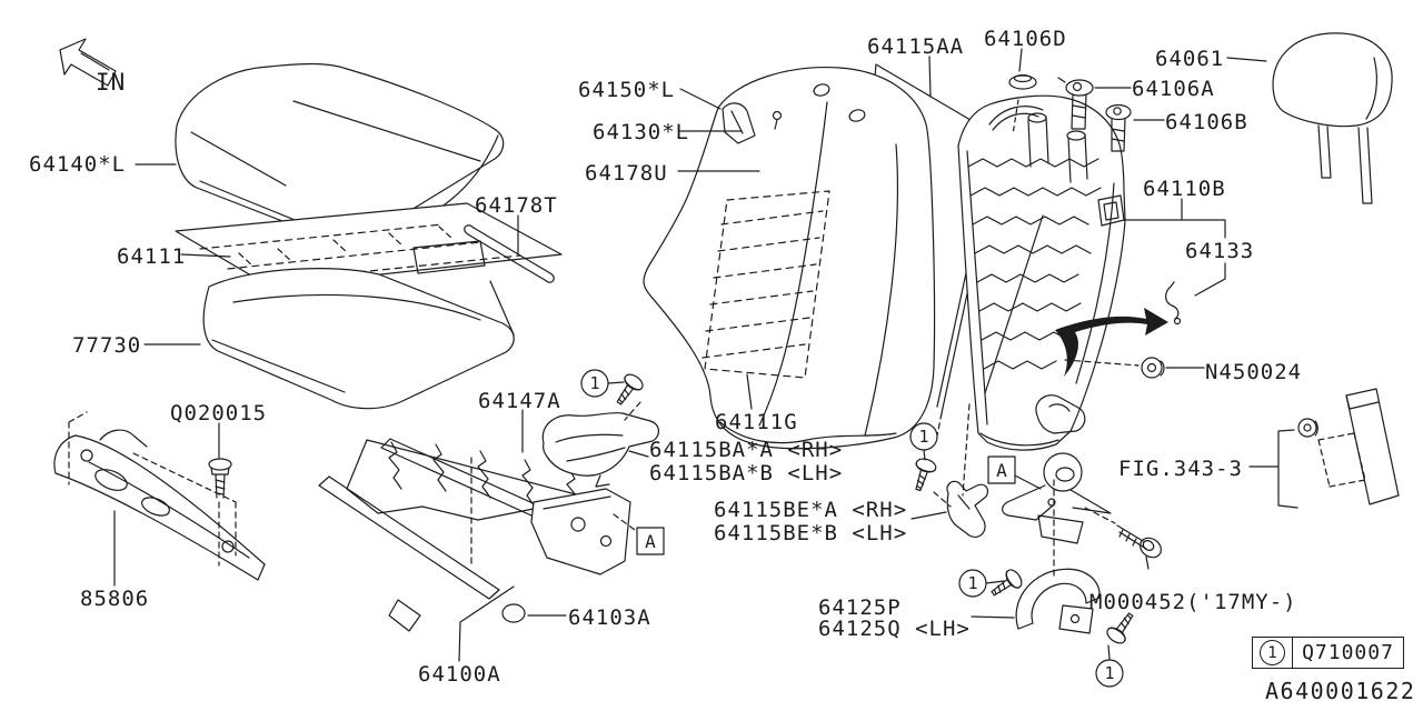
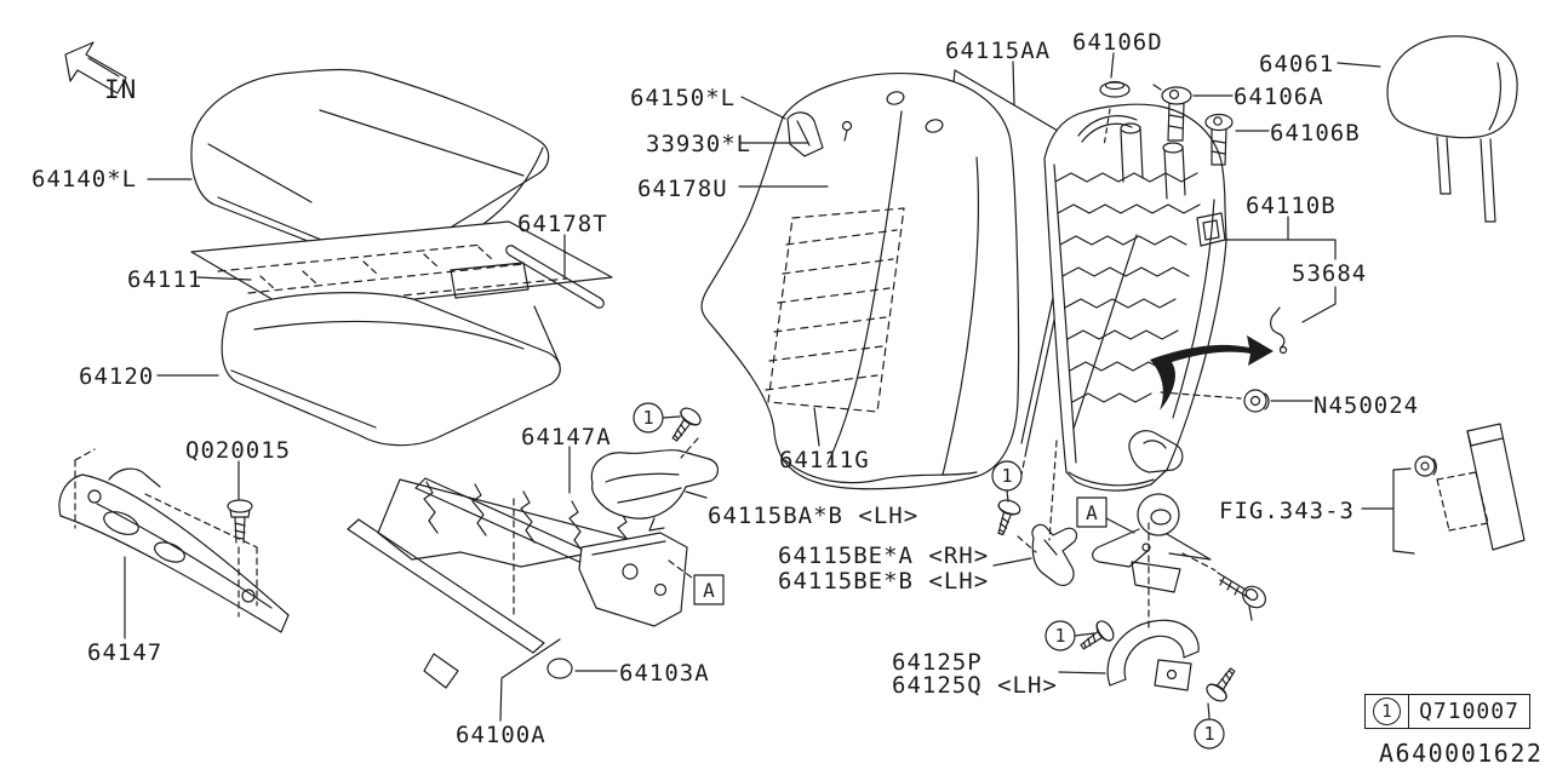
  1
  1
  1
  1
  A
  A
  IN
  64140*L
  64111
  64178T
- 77730
+ 64120
  Q020015
- 85806
+ 64147
  64147A
  64100A
  64103A
- 64115BA*A <RH>
  64115BA*B <LH>
  64115BE*A <RH>
  64115BE*B <LH>
  64111G
  64150*L
- 64130*L
+ 33930*L
  64178U
  64115AA
  64106D
  64061
  64106A
  64106B
  64110B
- 64133
+ 53684
  N450024
  FIG.343-3
- M000452('17MY-)
  64125P
  64125Q <LH>
  1
  Q710007
  A640001622
